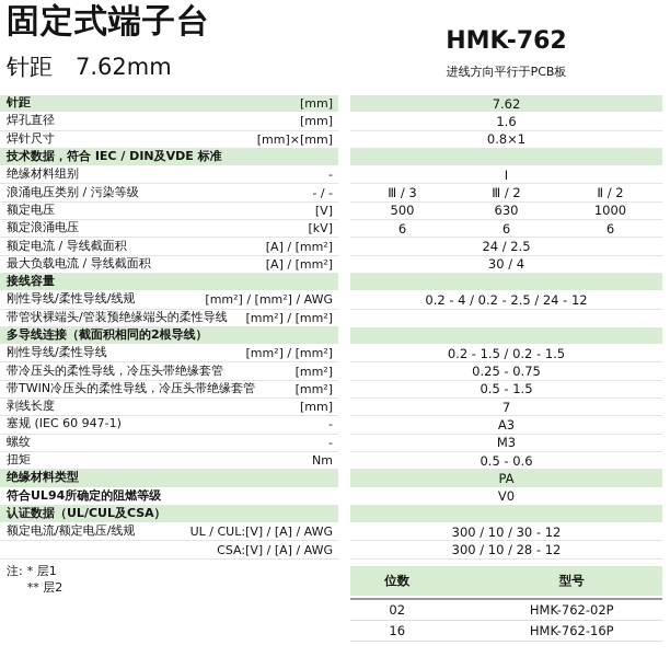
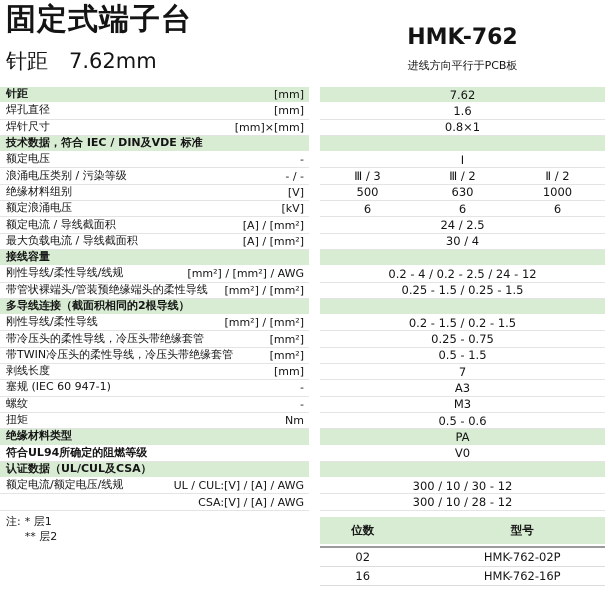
  固定式端子台
  针距 7.62mm
  HMK-762
  进线方向平行于PCB板
  针距
  [mm]
  7.62
  焊孔直径
  [mm]
  1.6
  焊针尺寸
  [mm]×[mm]
  0.8×1
  技术数据，符合 IEC / DIN及VDE 标准
- 绝缘材料组别
+ 额定电压
  -
  I
  浪涌电压类别 / 污染等级
  - / -
  Ⅲ / 3
  Ⅲ / 2
  Ⅱ / 2
- 额定电压
+ 绝缘材料组别
  [V]
  500
  630
  1000
  额定浪涌电压
  [kV]
  6
  6
  6
  额定电流 / 导线截面积
  [A] / [mm²]
  24 / 2.5
  最大负载电流 / 导线截面积
  [A] / [mm²]
  30 / 4
  接线容量
  刚性导线/柔性导线/线规
  [mm²] / [mm²] / AWG
  0.2 - 4 / 0.2 - 2.5 / 24 - 12
  带管状裸端头/管装预绝缘端头的柔性导线
  [mm²] / [mm²]
+ 0.25 - 1.5 / 0.25 - 1.5
  多导线连接（截面积相同的2根导线）
  刚性导线/柔性导线
  [mm²] / [mm²]
  0.2 - 1.5 / 0.2 - 1.5
  带冷压头的柔性导线，冷压头带绝缘套管
  [mm²]
  0.25 - 0.75
  带TWIN冷压头的柔性导线，冷压头带绝缘套管
  [mm²]
  0.5 - 1.5
  剥线长度
  [mm]
  7
  塞规 (IEC 60 947-1)
  -
  A3
  螺纹
  -
  M3
  扭矩
  Nm
  0.5 - 0.6
  绝缘材料类型
  PA
  符合UL94所确定的阻燃等级
  V0
  认证数据（UL/CUL及CSA）
  额定电流/额定电压/线规
  UL / CUL:[V] / [A] / AWG
  300 / 10 / 30 - 12
  CSA:[V] / [A] / AWG
  300 / 10 / 28 - 12
  注:
  * 层1
  ** 层2
  位数
  型号
  02
  HMK-762-02P
  16
  HMK-762-16P
